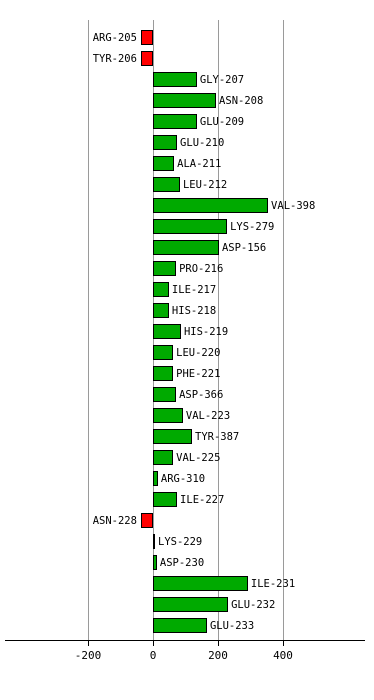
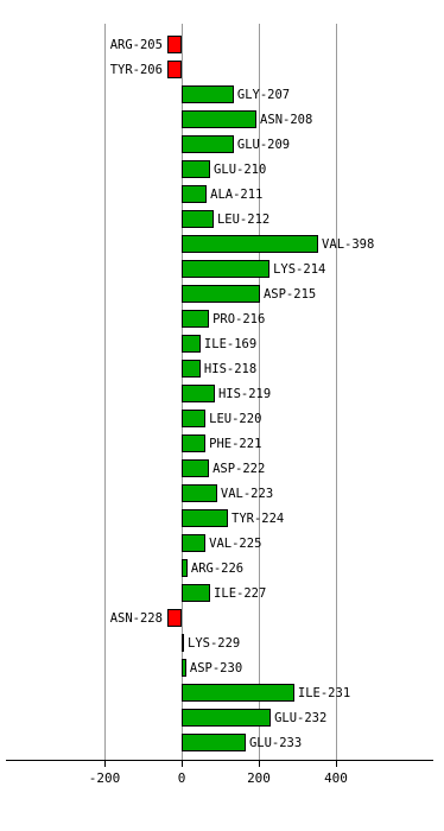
  ARG-205
  TYR-206
  GLY-207
  ASN-208
  GLU-209
  GLU-210
  ALA-211
  LEU-212
  VAL-398
- LYS-279
+ LYS-214
- ASP-156
+ ASP-215
  PRO-216
- ILE-217
+ ILE-169
  HIS-218
  HIS-219
  LEU-220
  PHE-221
- ASP-366
+ ASP-222
  VAL-223
- TYR-387
+ TYR-224
  VAL-225
- ARG-310
+ ARG-226
  ILE-227
  ASN-228
  LYS-229
  ASP-230
  ILE-231
  GLU-232
  GLU-233
  -200
  0
  200
  400
